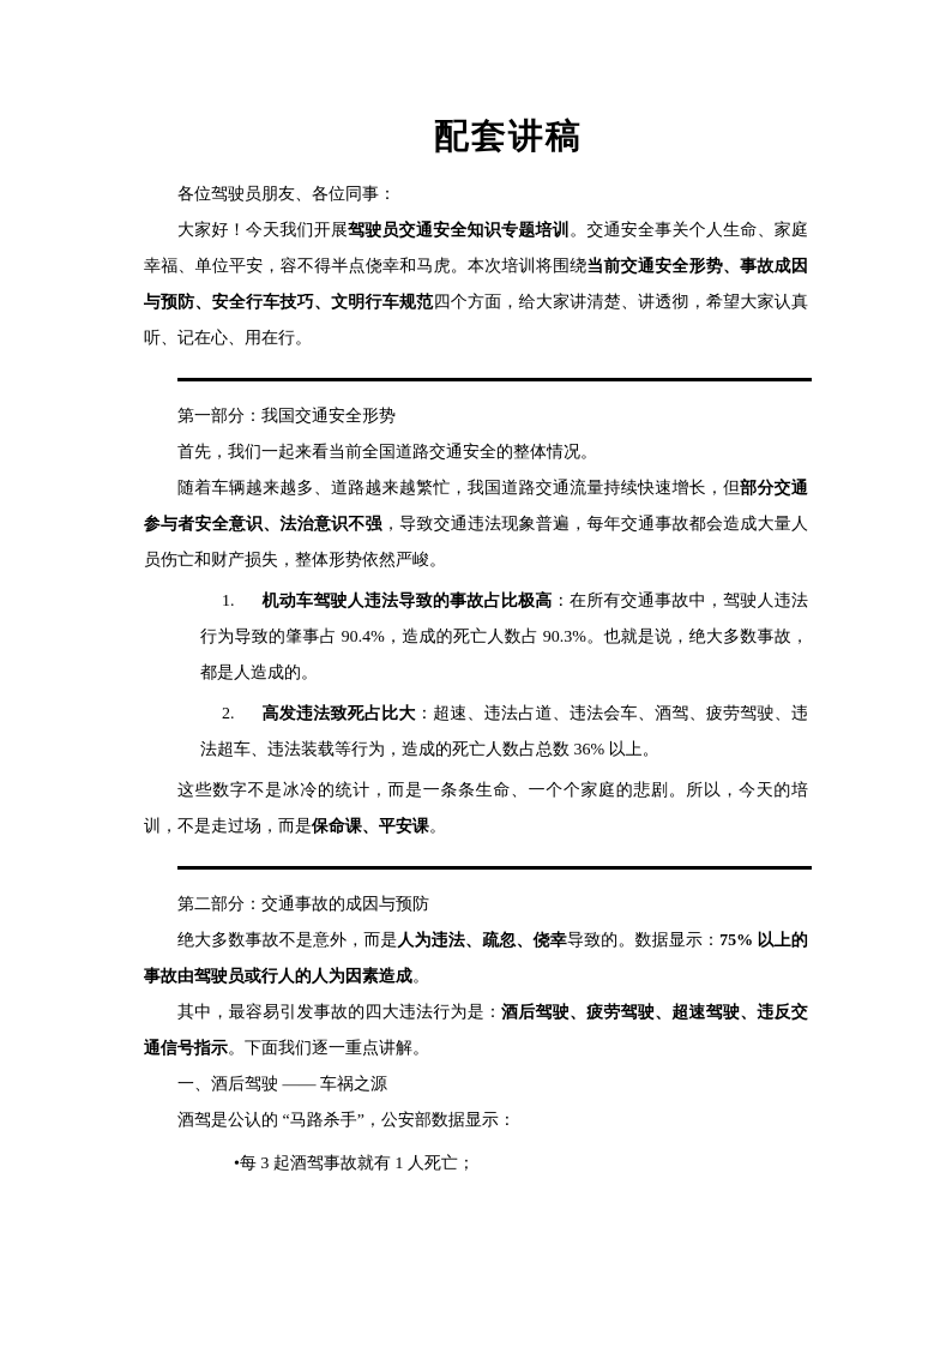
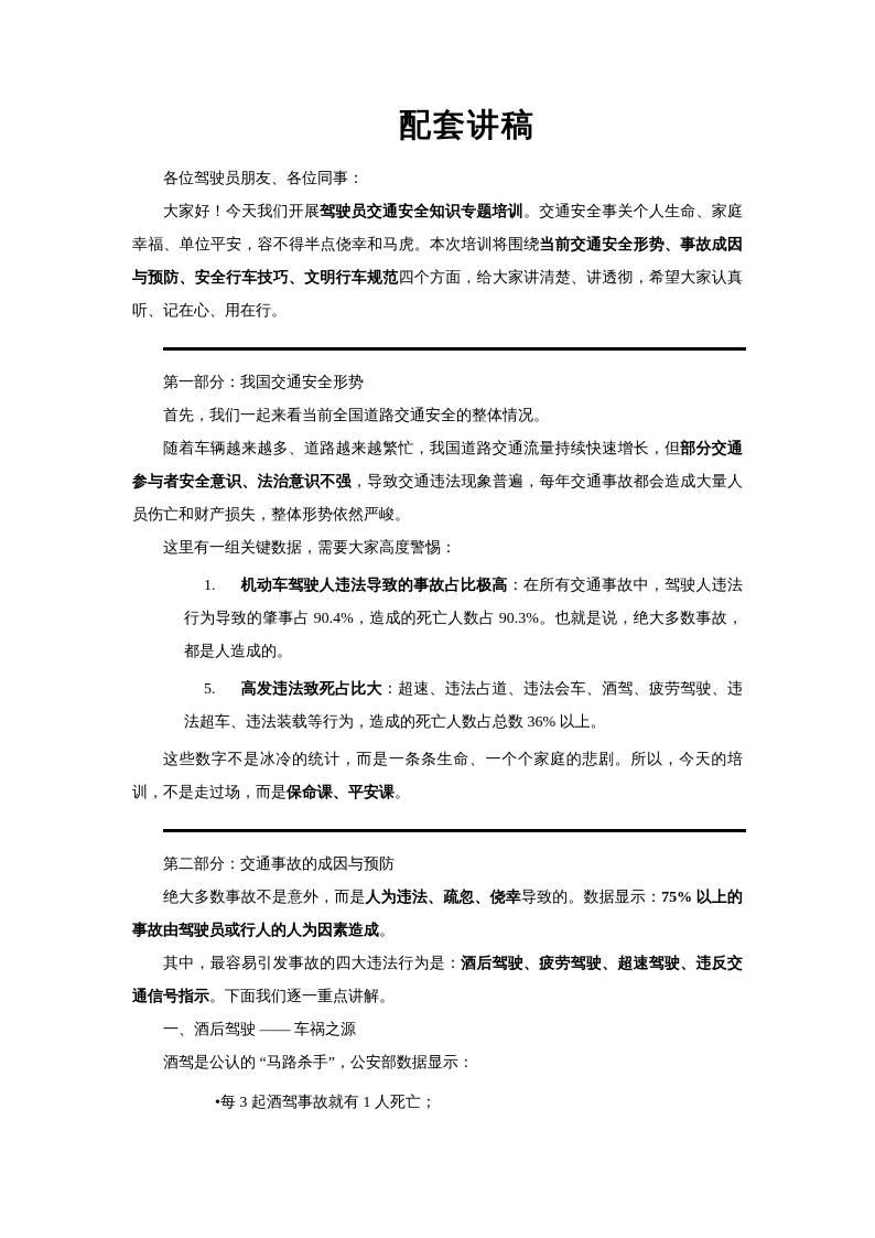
  配套讲稿
  各位驾驶员朋友、各位同事：
  大家好！今天我们开展驾驶员交通安全知识专题培训。交通安全事关个人生命、家庭幸福、单位平安，容不得半点侥幸和马虎。本次培训将围绕当前交通安全形势、事故成因与预防、安全行车技巧、文明行车规范四个方面，给大家讲清楚、讲透彻，希望大家认真听、记在心、用在行。
  第一部分：我国交通安全形势
  首先，我们一起来看当前全国道路交通安全的整体情况。
  随着车辆越来越多、道路越来越繁忙，我国道路交通流量持续快速增长，但部分交通参与者安全意识、法治意识不强，导致交通违法现象普遍，每年交通事故都会造成大量人员伤亡和财产损失，整体形势依然严峻。
+ 这里有一组关键数据，需要大家高度警惕：
  1. 机动车驾驶人违法导致的事故占比极高：在所有交通事故中，驾驶人违法行为导致的肇事占 90.4%，造成的死亡人数占 90.3%。也就是说，绝大多数事故，都是人造成的。
- 2. 高发违法致死占比大：超速、违法占道、违法会车、酒驾、疲劳驾驶、违法超车、违法装载等行为，造成的死亡人数占总数 36% 以上。
+ 5. 高发违法致死占比大：超速、违法占道、违法会车、酒驾、疲劳驾驶、违法超车、违法装载等行为，造成的死亡人数占总数 36% 以上。
  这些数字不是冰冷的统计，而是一条条生命、一个个家庭的悲剧。所以，今天的培训，不是走过场，而是保命课、平安课。
  第二部分：交通事故的成因与预防
  绝大多数事故不是意外，而是人为违法、疏忽、侥幸导致的。数据显示：75% 以上的事故由驾驶员或行人的人为因素造成。
  其中，最容易引发事故的四大违法行为是：酒后驾驶、疲劳驾驶、超速驾驶、违反交通信号指示。下面我们逐一重点讲解。
  一、酒后驾驶 —— 车祸之源
  酒驾是公认的 “马路杀手”，公安部数据显示：
  •每 3 起酒驾事故就有 1 人死亡；
